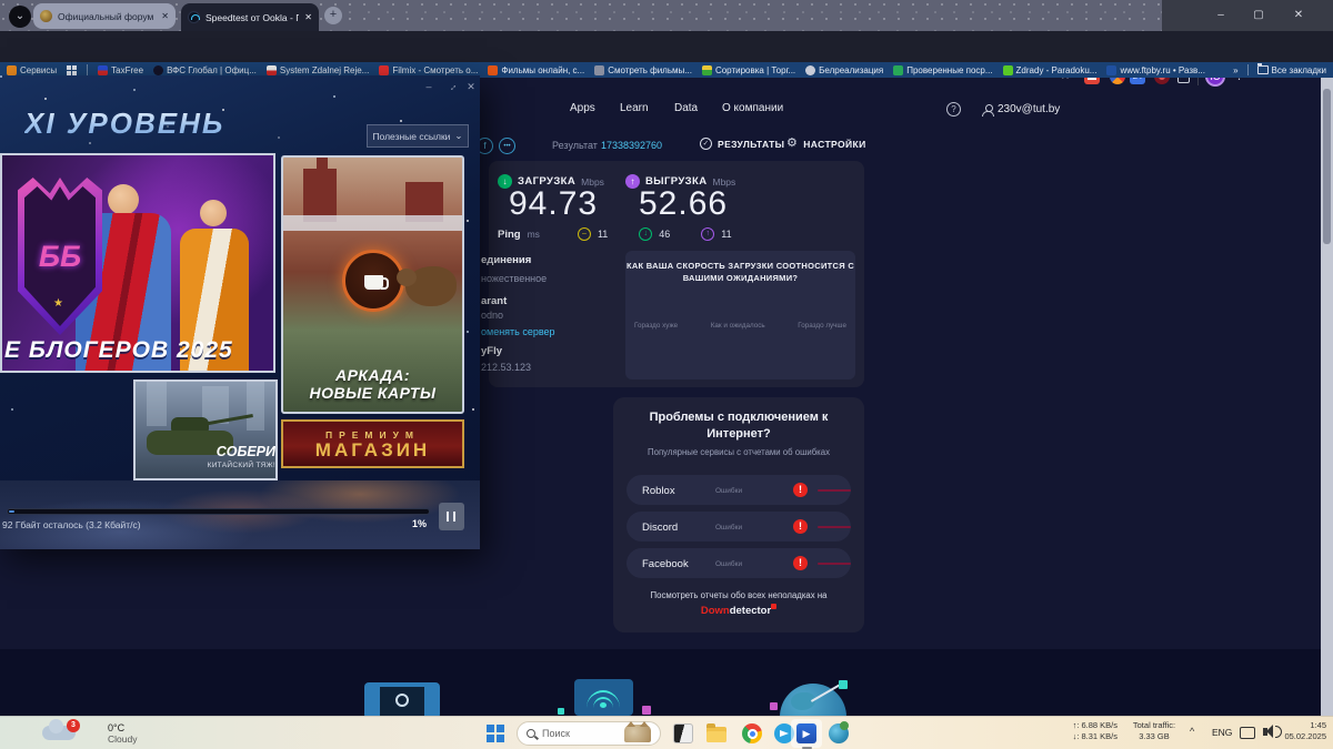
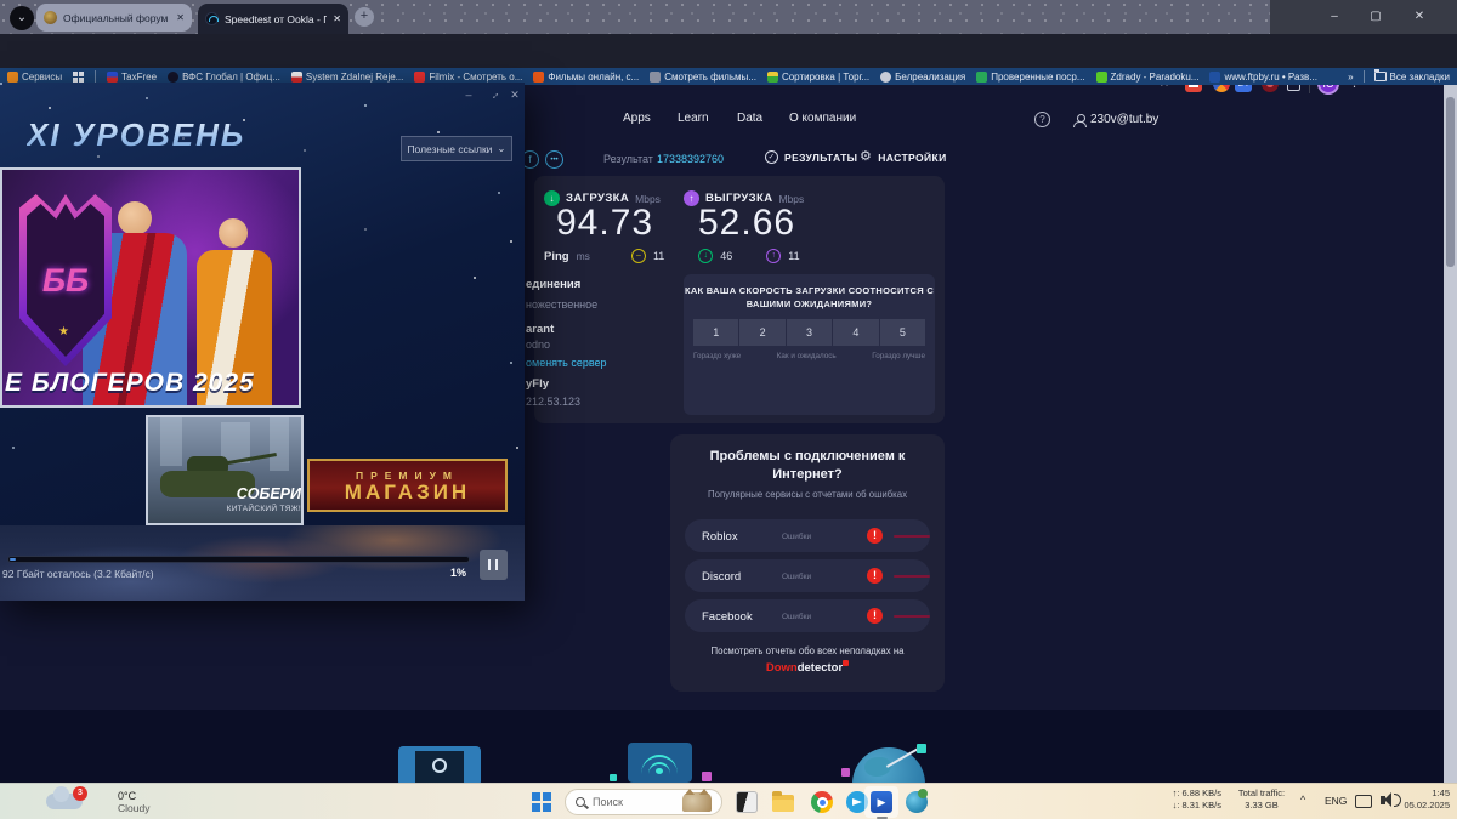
  –
  ▢
  ✕
  ⌄
  Официальный форум
  ✕
  Speedtest от Ookla - Г
  ✕
  +
  Сервисы
  TaxFree
  ВФС Глобал | Офиц...
  System Zdalnej Reje...
  Filmix - Смотреть о...
  Фильмы онлайн, с...
  Смотреть фильмы...
  Сортировка | Торг...
  Белреализация
  Проверенные поср...
  Zdrady - Paradoku...
  www.ftpby.ru • Разв...
  »
  Все закладки
  Apps
  Learn
  Data
  О компании
  ?
  230v@tut.by
  f
  Результат
  17338392760
  РЕЗУЛЬТАТЫ
  ⚙
  НАСТРОЙКИ
  ↓
  ЗАГРУЗКА
  Mbps
  94.73
  ↑
  ВЫГРУЗКА
  Mbps
  52.66
  Ping
  ms
  11
  46
  11
  единения
  ножественное
  arant
  odno
  оменять сервер
  yFly
  212.53.123
  КАК ВАША СКОРОСТЬ ЗАГРУЗКИ СООТНОСИТСЯ С
  ВАШИМИ ОЖИДАНИЯМИ?
+ 1
+ 2
+ 3
+ 4
+ 5
  Проблемы с подключением к
  Интернет?
  Популярные сервисы с отчетами об ошибках
  Roblox
  !
  Discord
  !
  Facebook
  !
  Посмотреть отчеты обо всех неполадках на
  Downdetector
  –
  ✕
  XI УРОВЕНЬ
  Полезные ссылки
  ⌄
  ББ
  ★
  Е БЛОГЕРОВ 2025
- АРКАДА:
- НОВЫЕ КАРТЫ
  ПРЕМИУМ
  МАГАЗИН
  СОБЕРИ
  92 Гбайт осталось (3.2 Кбайт/с)
  1%
  0°C
  Cloudy
  Поиск
  ▶
  ↑: 6.88 KB/s
  ↓: 8.31 KB/s
  Total traffic:
  3.33 GB
  ^
  ENG
  1:45
  05.02.2025
